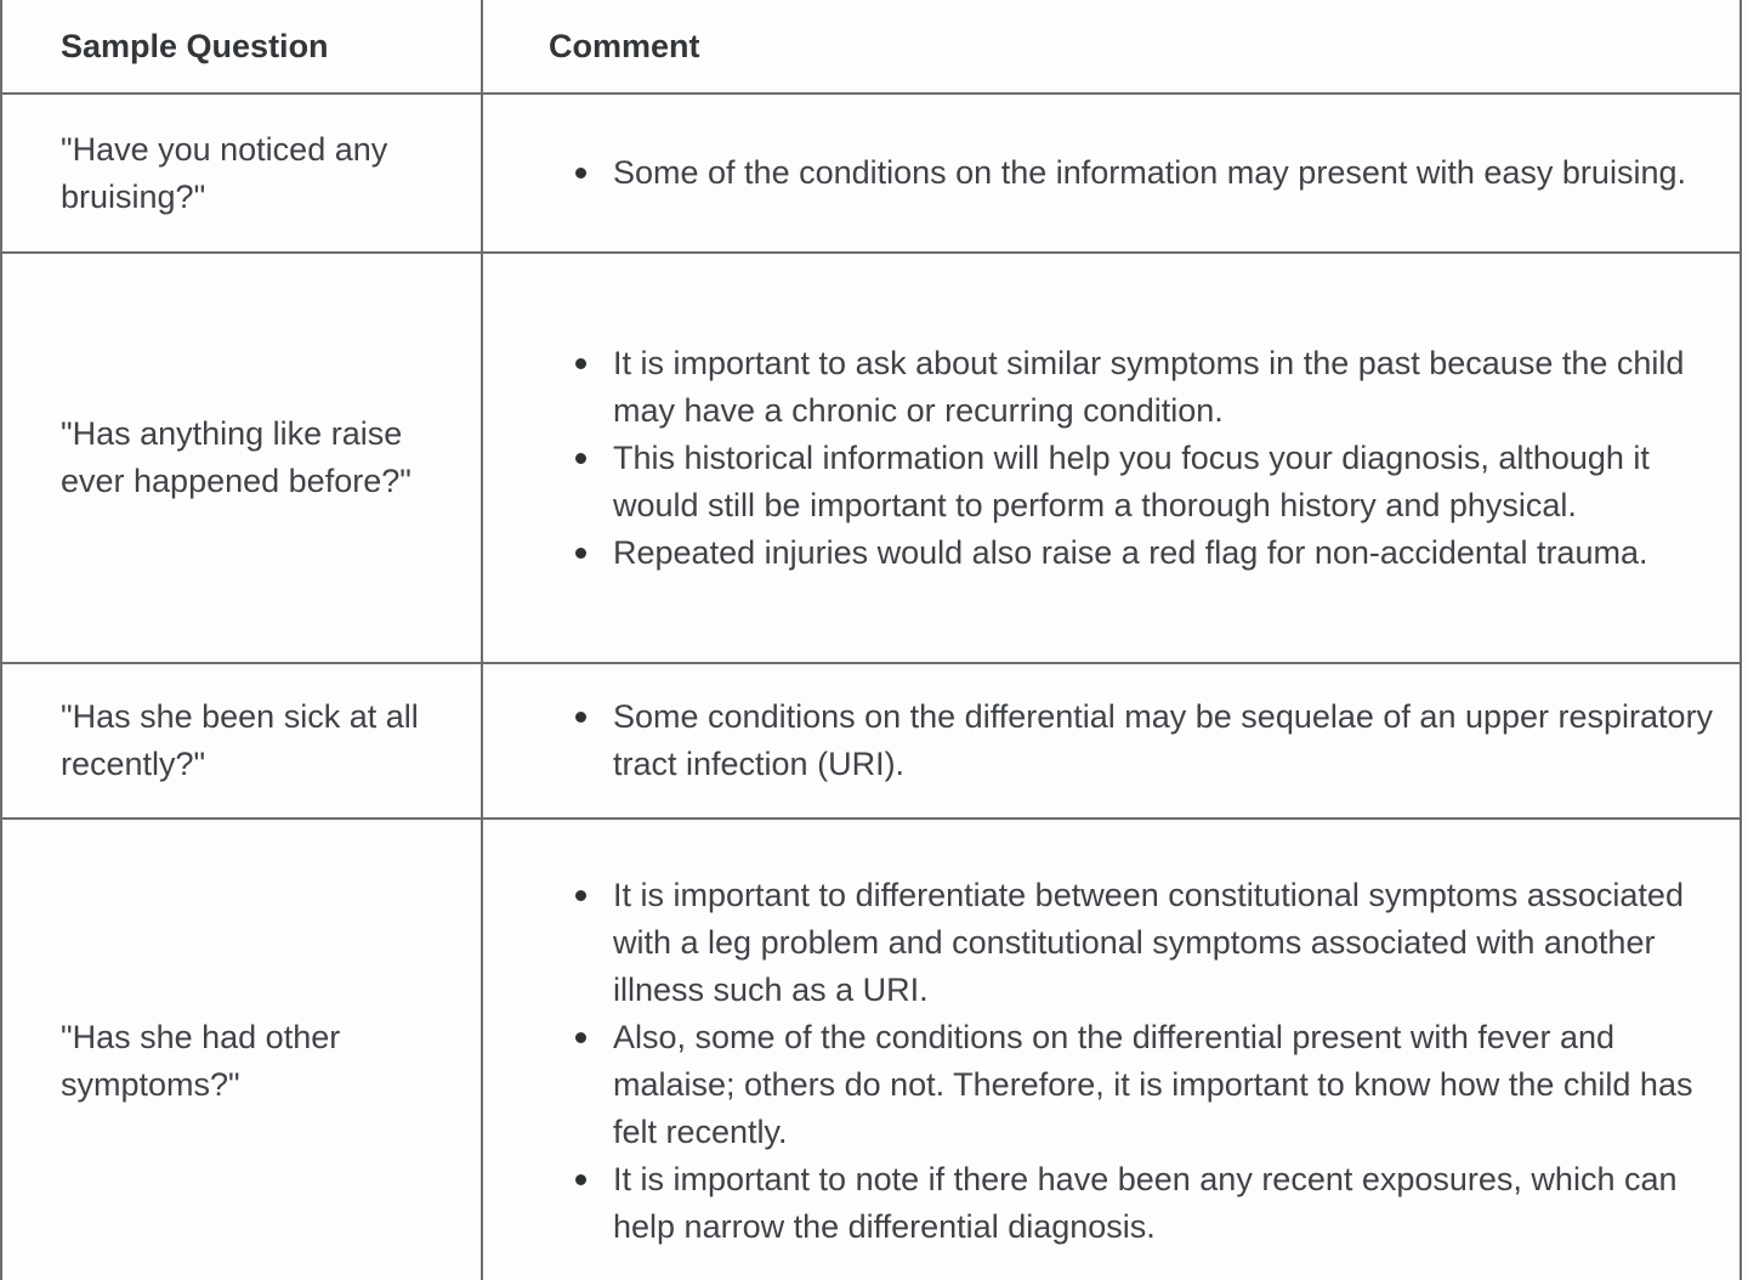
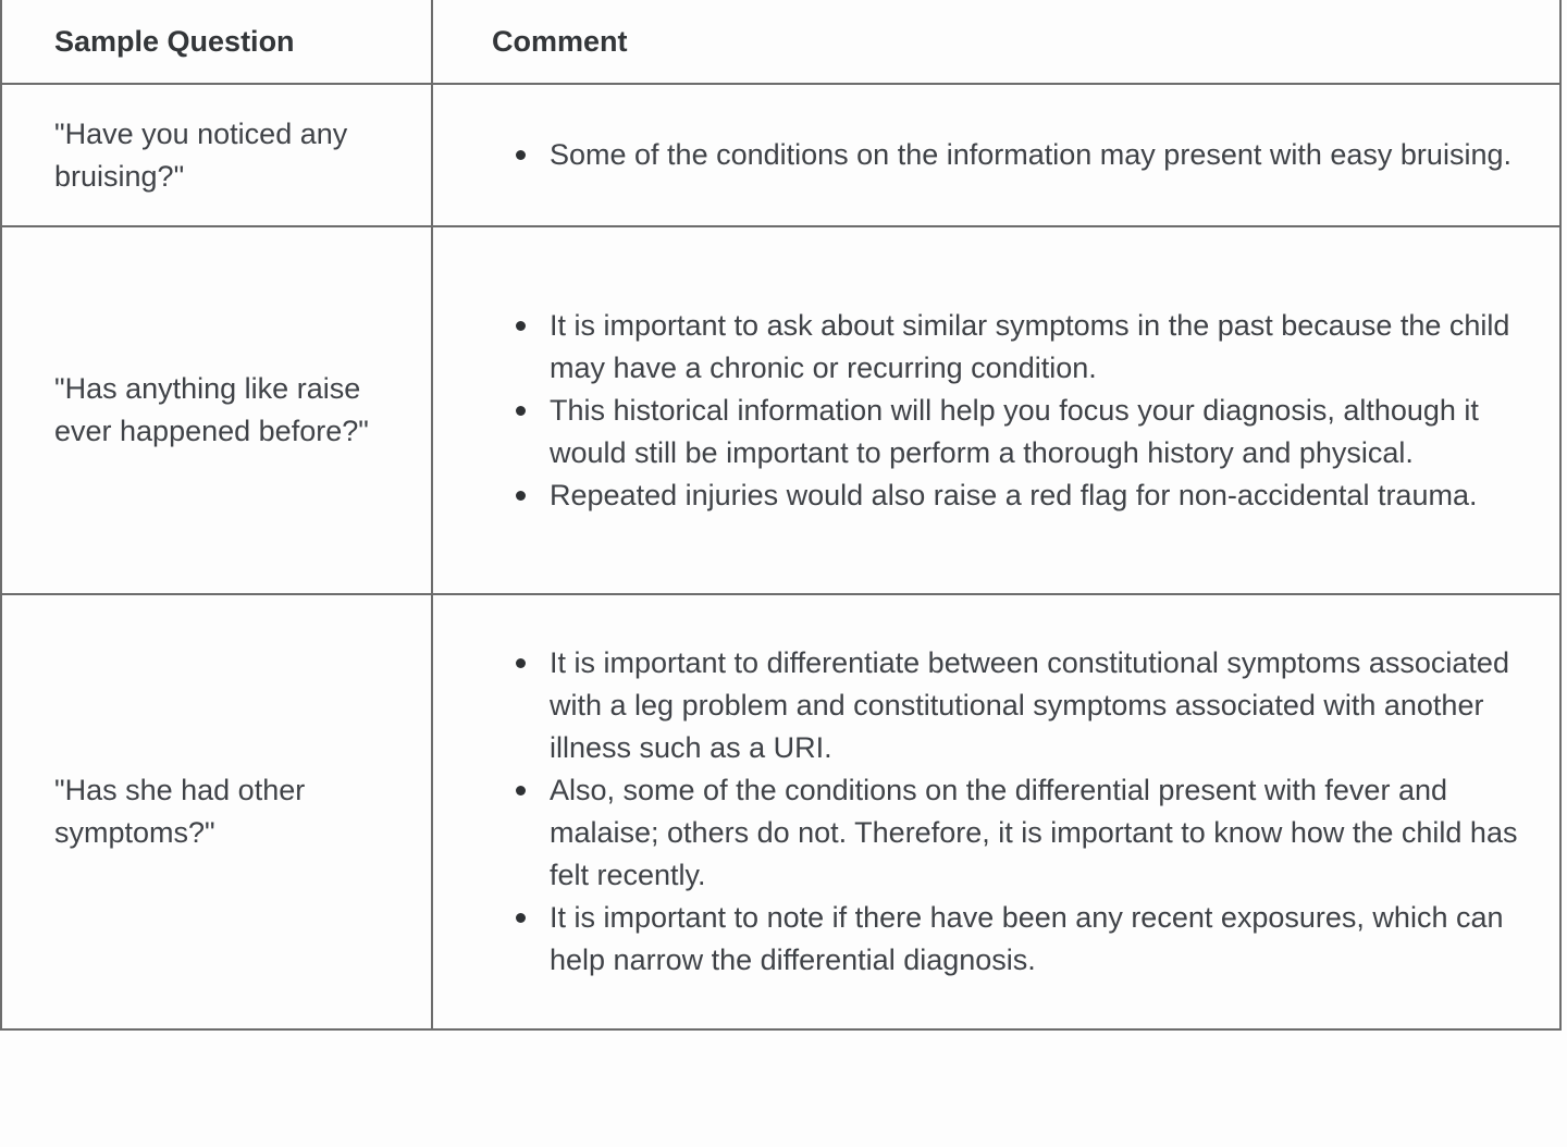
  Sample Question	Comment
  "Have you noticed any bruising?"	Some of the conditions on the information may present with easy bruising.
  "Has anything like raise ever happened before?"	It is important to ask about similar symptoms in the past because the child may have a chronic or recurring condition. This historical information will help you focus your diagnosis, although it would still be important to perform a thorough history and physical. Repeated injuries would also raise a red flag for non-accidental trauma.
- "Has she been sick at all recently?"	Some conditions on the differential may be sequelae of an upper respiratory tract infection (URI).
  "Has she had other symptoms?"	It is important to differentiate between constitutional symptoms associated with a leg problem and constitutional symptoms associated with another illness such as a URI. Also, some of the conditions on the differential present with fever and malaise; others do not. Therefore, it is important to know how the child has felt recently. It is important to note if there have been any recent exposures, which can help narrow the differential diagnosis.
